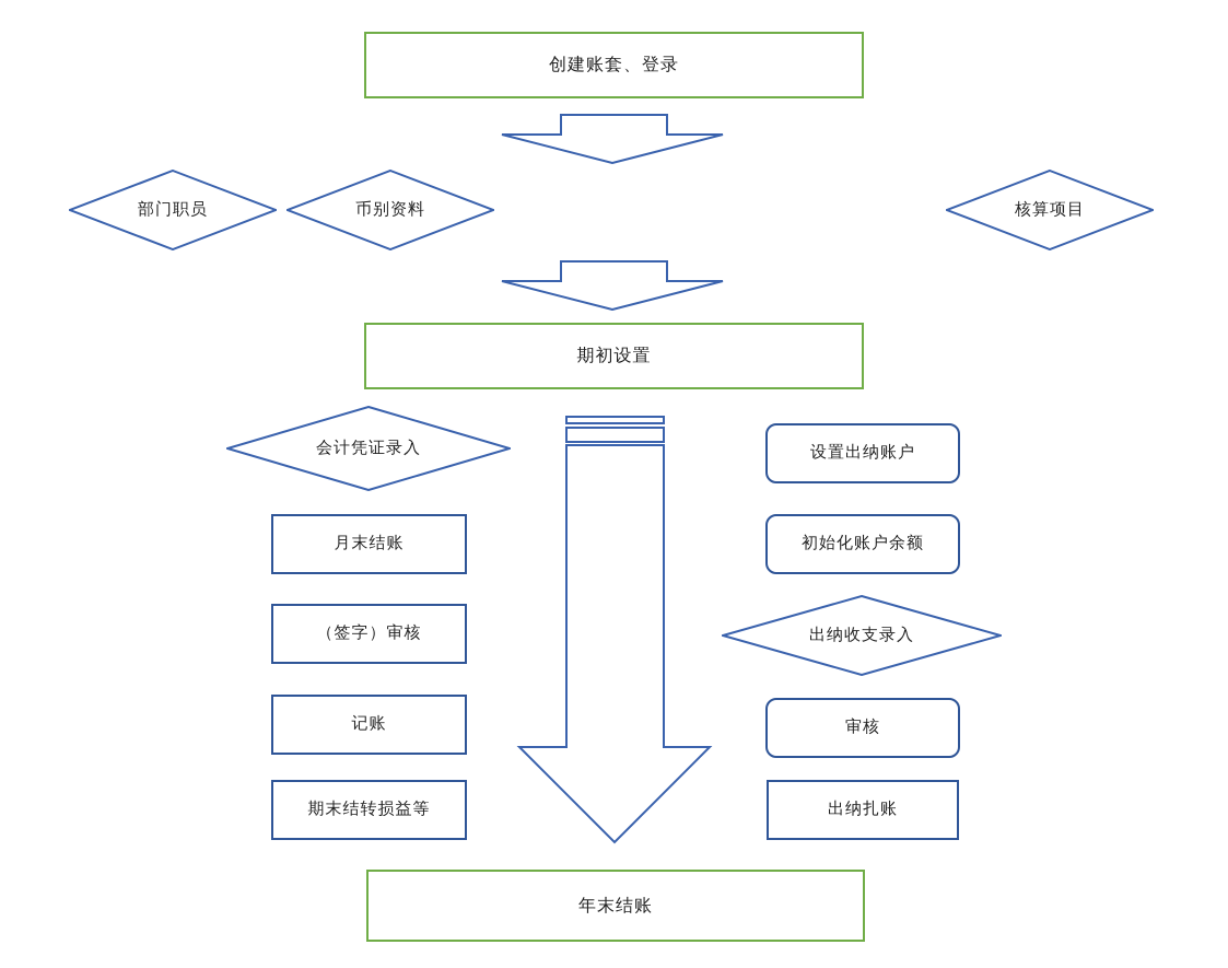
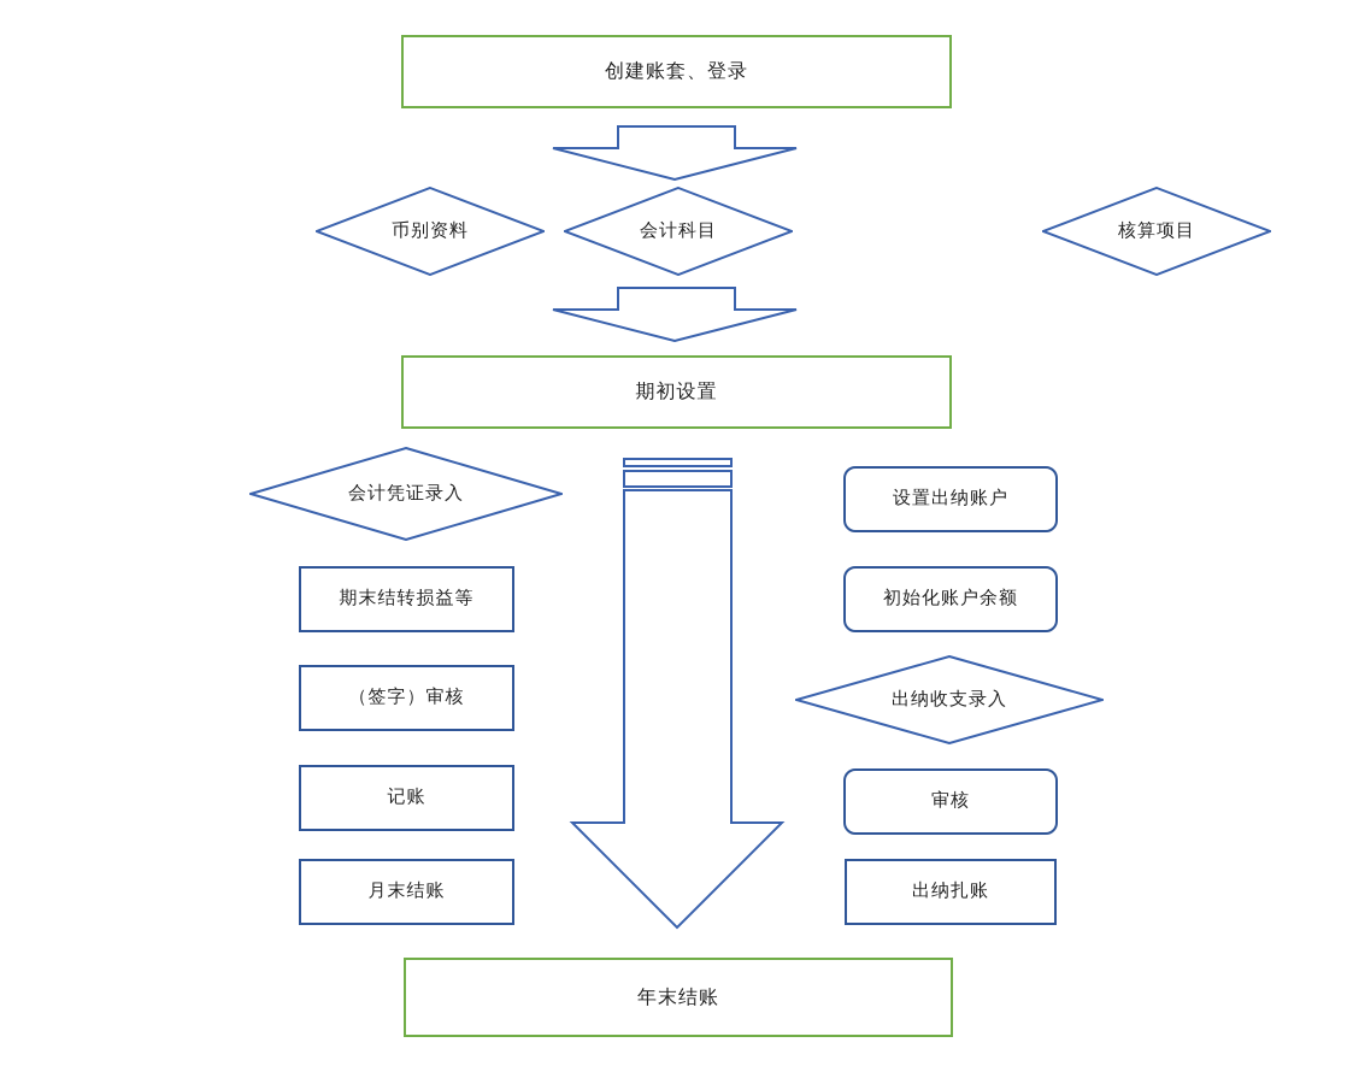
  创建账套、登录
- 部门职员
  币别资料
+ 会计科目
  核算项目
  期初设置
  会计凭证录入
- 月末结账
+ 期末结转损益等
  （签字）审核
  记账
- 期末结转损益等
+ 月末结账
  设置出纳账户
  初始化账户余额
  出纳收支录入
  审核
  出纳扎账
  年末结账
